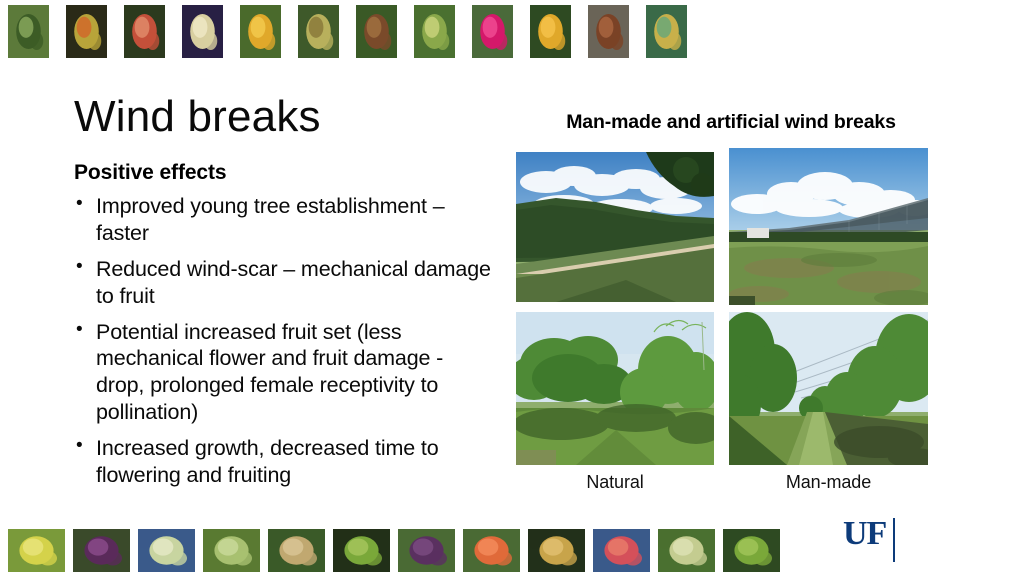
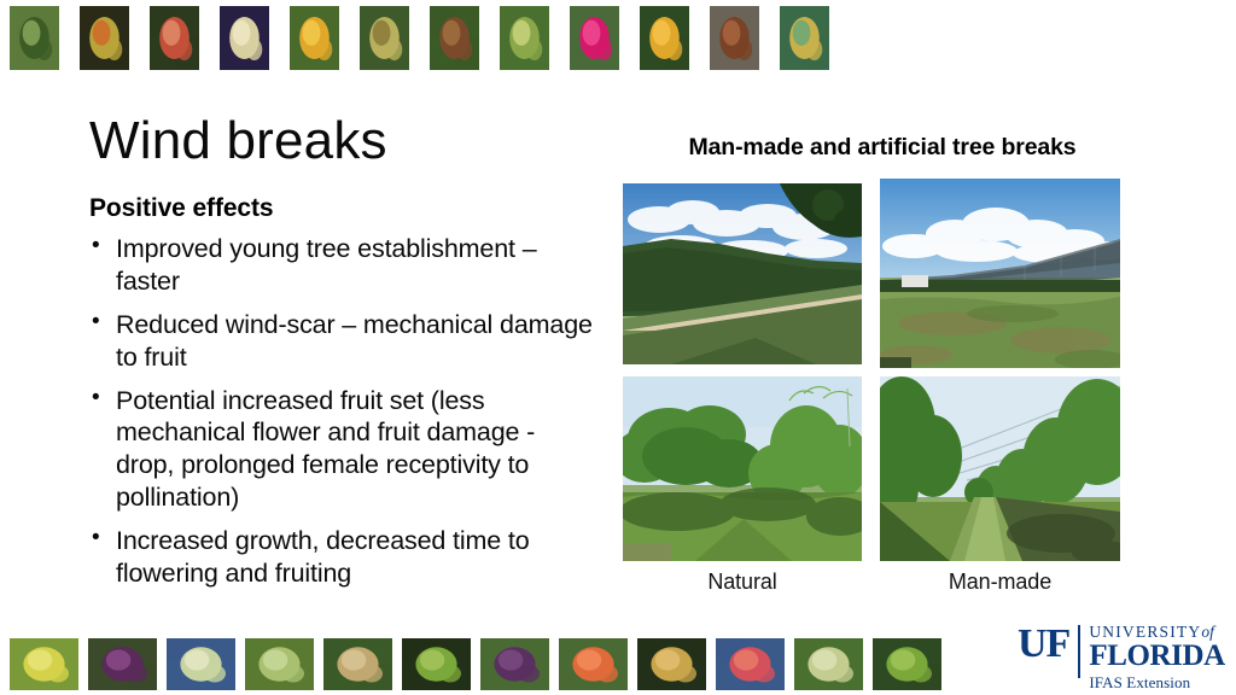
  Wind breaks
  Positive effects
  Improved young tree establishment – faster
  Reduced wind-scar – mechanical damage to fruit
  Potential increased fruit set (less mechanical flower and fruit damage - drop, prolonged female receptivity to pollination)
  Increased growth, decreased time to flowering and fruiting
- Man-made and artificial wind breaks
+ Man-made and artificial tree breaks
  Natural
  Man-made
  UF
+ UNIVERSITYof
+ FLORIDA
+ IFAS Extension
